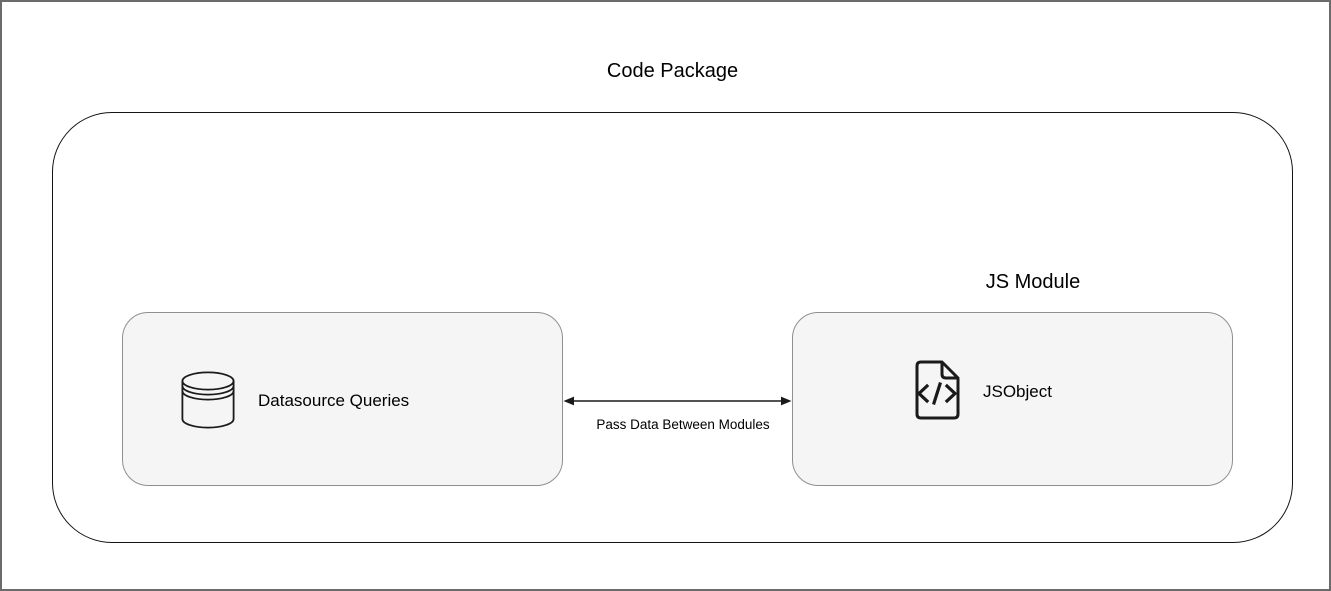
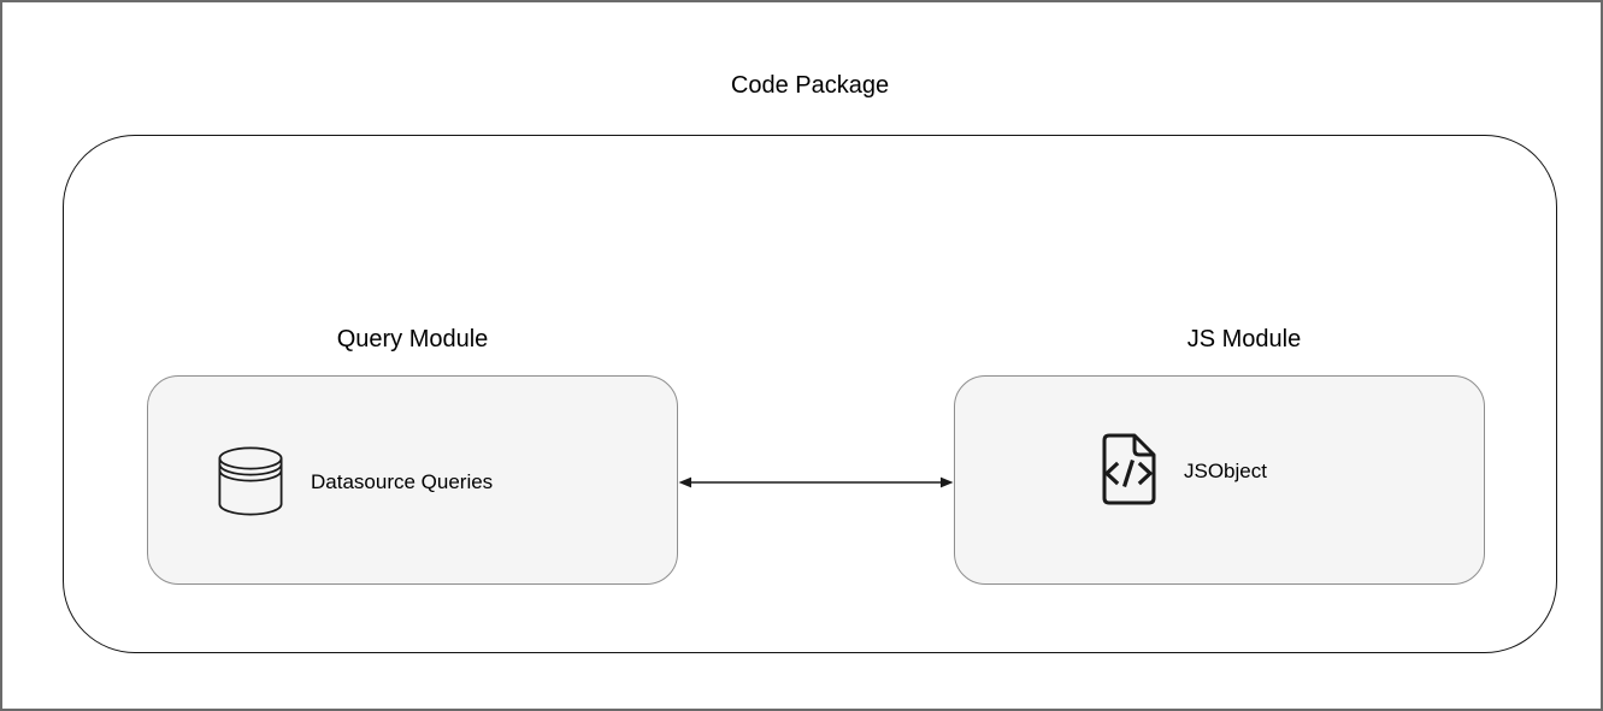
  Code Package
+ Query Module
  Datasource Queries
  JS Module
  JSObject
- Pass Data Between Modules
